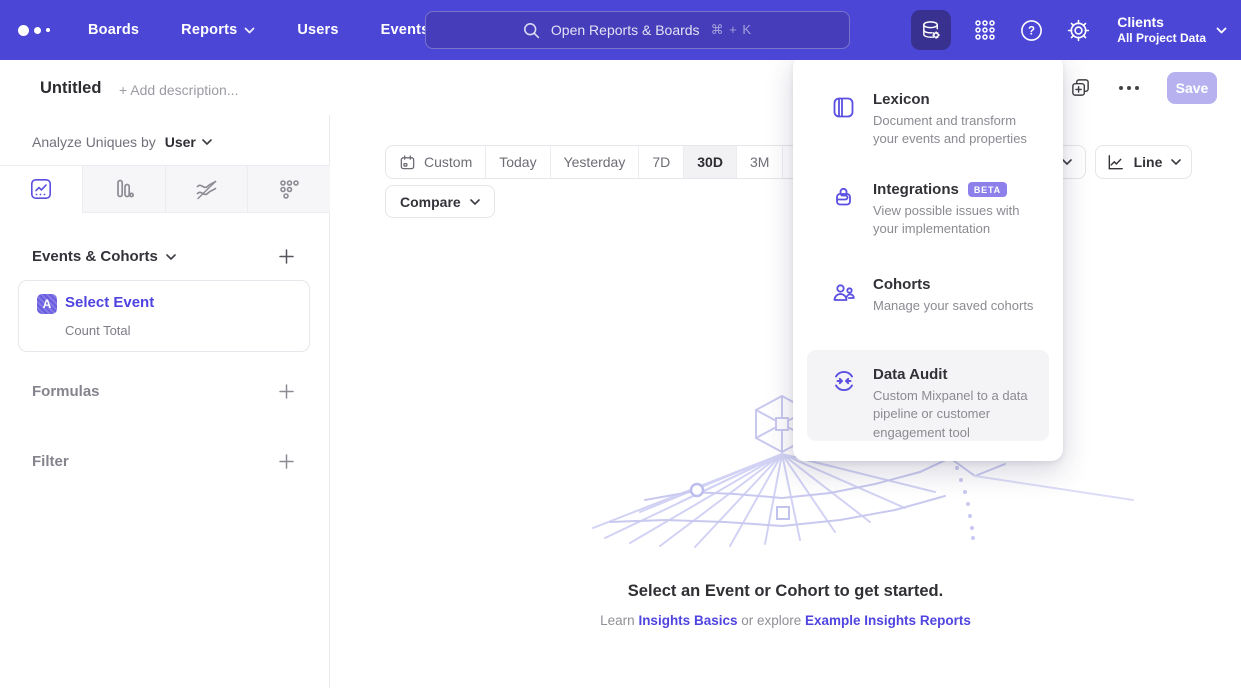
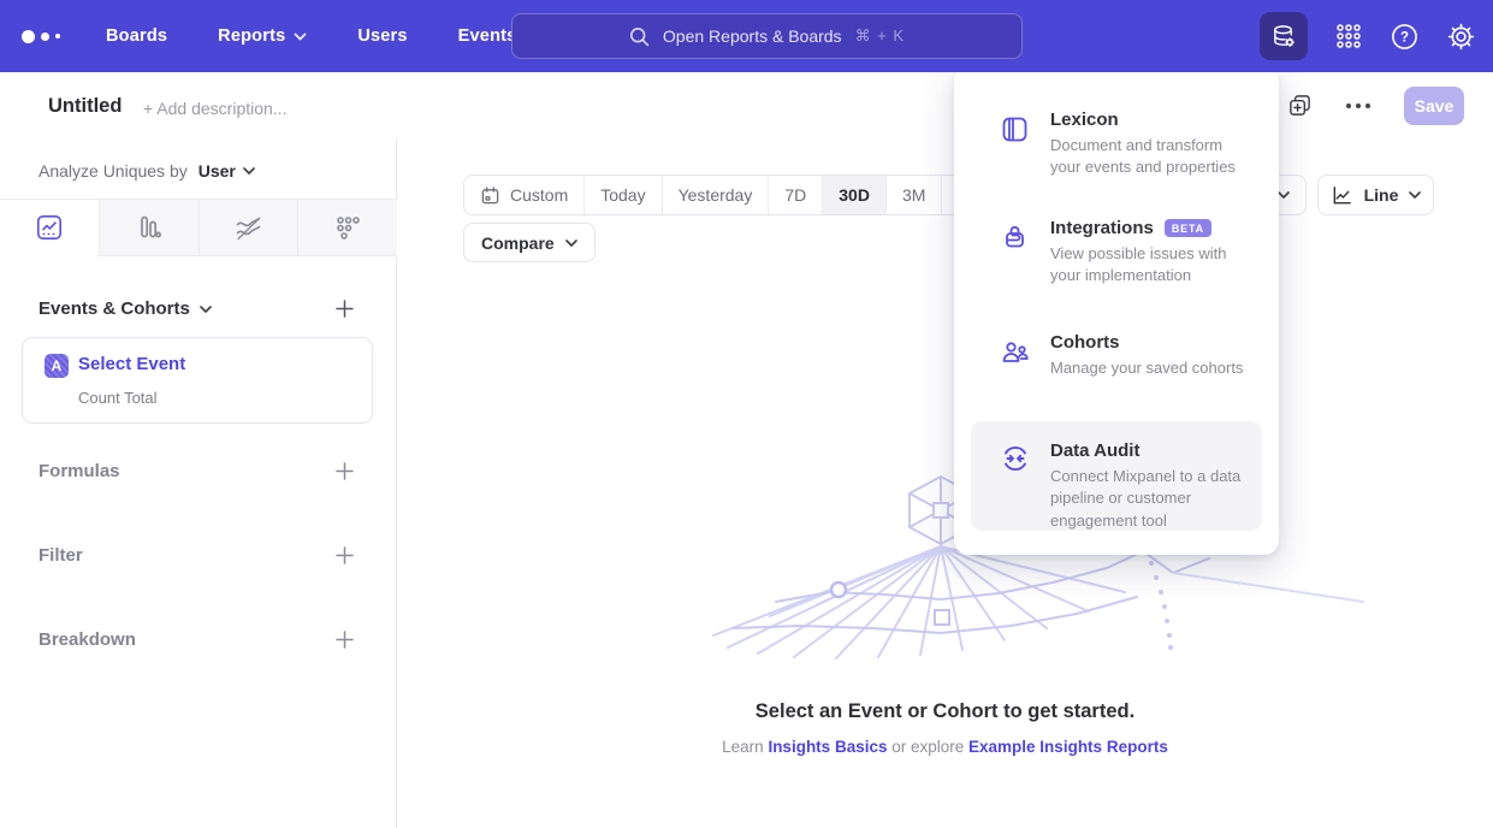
  Boards
  Reports
  Users
  Event
  Open Reports & Boards
  ⌘ + K
  ?
- Clients
- All Project Data
  Untitled
  + Add description...
  Save
  Analyze Uniques by
  User
  Events & Cohorts
  A
  Select Event
  Count Total
  Formulas
  Filter
+ Breakdown
  Custom
  Today
  Yesterday
  7D
  30D
  3M
  Compare
  Line
  Select an Event or Cohort to get started.
  Learn Insights Basics or explore Example Insights Reports
  Lexicon
  Document and transform your events and properties
  Integrations
  BETA
  View possible issues with your implementation
  Cohorts
  Manage your saved cohorts
  Data Audit
- Custom Mixpanel to a data pipeline or customer engagement tool
+ Connect Mixpanel to a data pipeline or customer engagement tool
